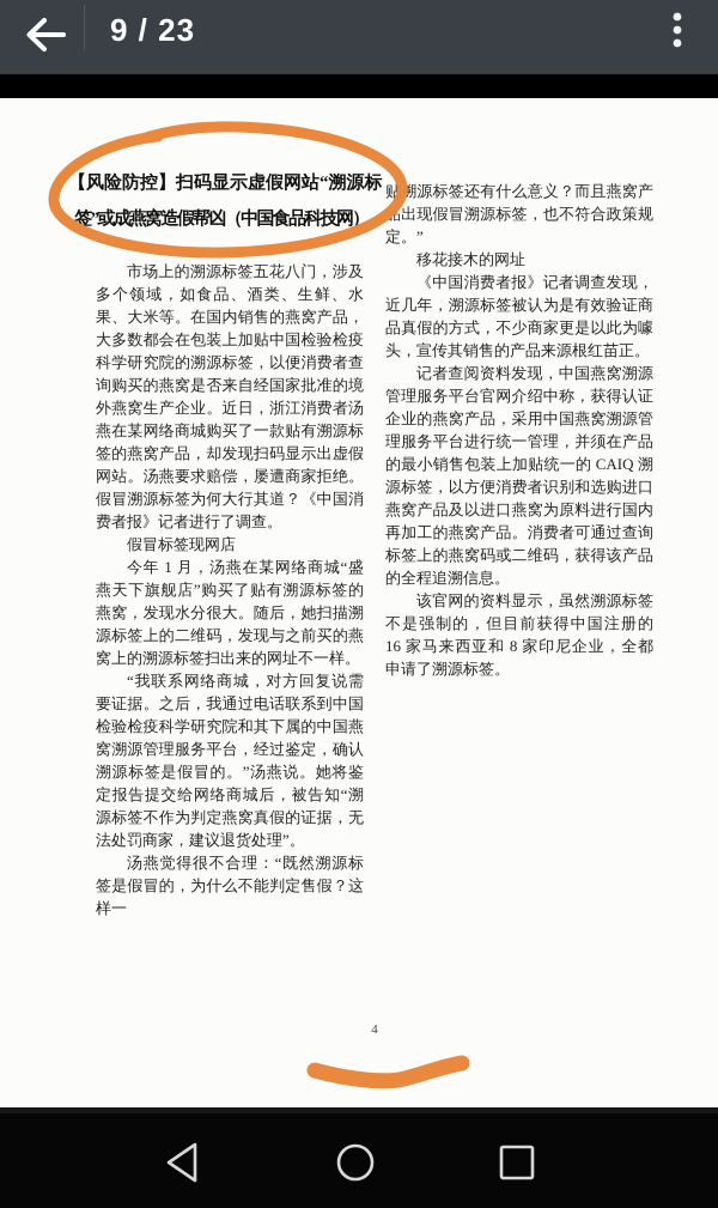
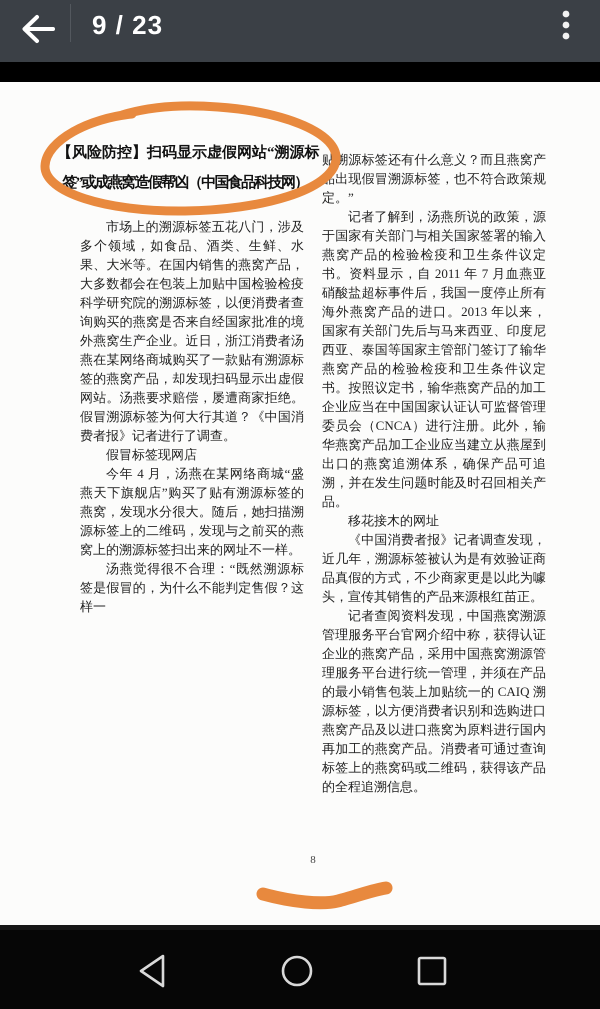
  9 / 23
  【风险防控】扫码显示虚假网站“溯源标
  签”或成燕窝造假帮凶（中国食品科技网）
  市场上的溯源标签五花八门，涉及多个领域，如食品、酒类、生鲜、水果、大米等。在国内销售的燕窝产品，大多数都会在包装上加贴中国检验检疫科学研究院的溯源标签，以便消费者查询购买的燕窝是否来自经国家批准的境外燕窝生产企业。近日，浙江消费者汤燕在某网络商城购买了一款贴有溯源标签的燕窝产品，却发现扫码显示出虚假网站。汤燕要求赔偿，屡遭商家拒绝。假冒溯源标签为何大行其道？《中国消费者报》记者进行了调查。
  假冒标签现网店
- 今年 1 月，汤燕在某网络商城“盛燕天下旗舰店”购买了贴有溯源标签的燕窝，发现水分很大。随后，她扫描溯源标签上的二维码，发现与之前买的燕窝上的溯源标签扫出来的网址不一样。
+ 今年 4 月，汤燕在某网络商城“盛燕天下旗舰店”购买了贴有溯源标签的燕窝，发现水分很大。随后，她扫描溯源标签上的二维码，发现与之前买的燕窝上的溯源标签扫出来的网址不一样。
- “我联系网络商城，对方回复说需要证据。之后，我通过电话联系到中国检验检疫科学研究院和其下属的中国燕窝溯源管理服务平台，经过鉴定，确认溯源标签是假冒的。”汤燕说。她将鉴定报告提交给网络商城后，被告知“溯源标签不作为判定燕窝真假的证据，无法处罚商家，建议退货处理”。
  汤燕觉得很不合理：“既然溯源标签是假冒的，为什么不能判定售假？这样一
  贴溯源标签还有什么意义？而且燕窝产出现假冒溯源标签，也不符合政策规定。”
+ 记者了解到，汤燕所说的政策，源于国家有关部门与相关国家签署的输入燕窝产品的检验检疫和卫生条件议定书。资料显示，自 2011 年 7 月血燕亚硝酸盐超标事件后，我国一度停止所有海外燕窝产品的进口。2013 年以来，国家有关部门先后与马来西亚、印度尼西亚、泰国等国家主管部门签订了输华燕窝产品的检验检疫和卫生条件议定书。按照议定书，输华燕窝产品的加工企业应当在中国国家认证认可监督管理委员会（CNCA）进行注册。此外，输华燕窝产品加工企业应当建立从燕屋到出口的燕窝追溯体系，确保产品可追溯，并在发生问题时能及时召回相关产品。
  移花接木的网址
  《中国消费者报》记者调查发现，近几年，溯源标签被认为是有效验证商品真假的方式，不少商家更是以此为噱头，宣传其销售的产品来源根红苗正。
  记者查阅资料发现，中国燕窝溯源管理服务平台官网介绍中称，获得认证企业的燕窝产品，采用中国燕窝溯源管理服务平台进行统一管理，并须在产品的最小销售包装上加贴统一的 CAIQ 溯源标签，以方便消费者识别和选购进口燕窝产品及以进口燕窝为原料进行国内再加工的燕窝产品。消费者可通过查询标签上的燕窝码或二维码，获得该产品的全程追溯信息。
- 该官网的资料显示，虽然溯源标签不是强制的，但目前获得中国注册的 16 家马来西亚和 8 家印尼企业，全都申请了溯源标签。
- 4
+ 8
